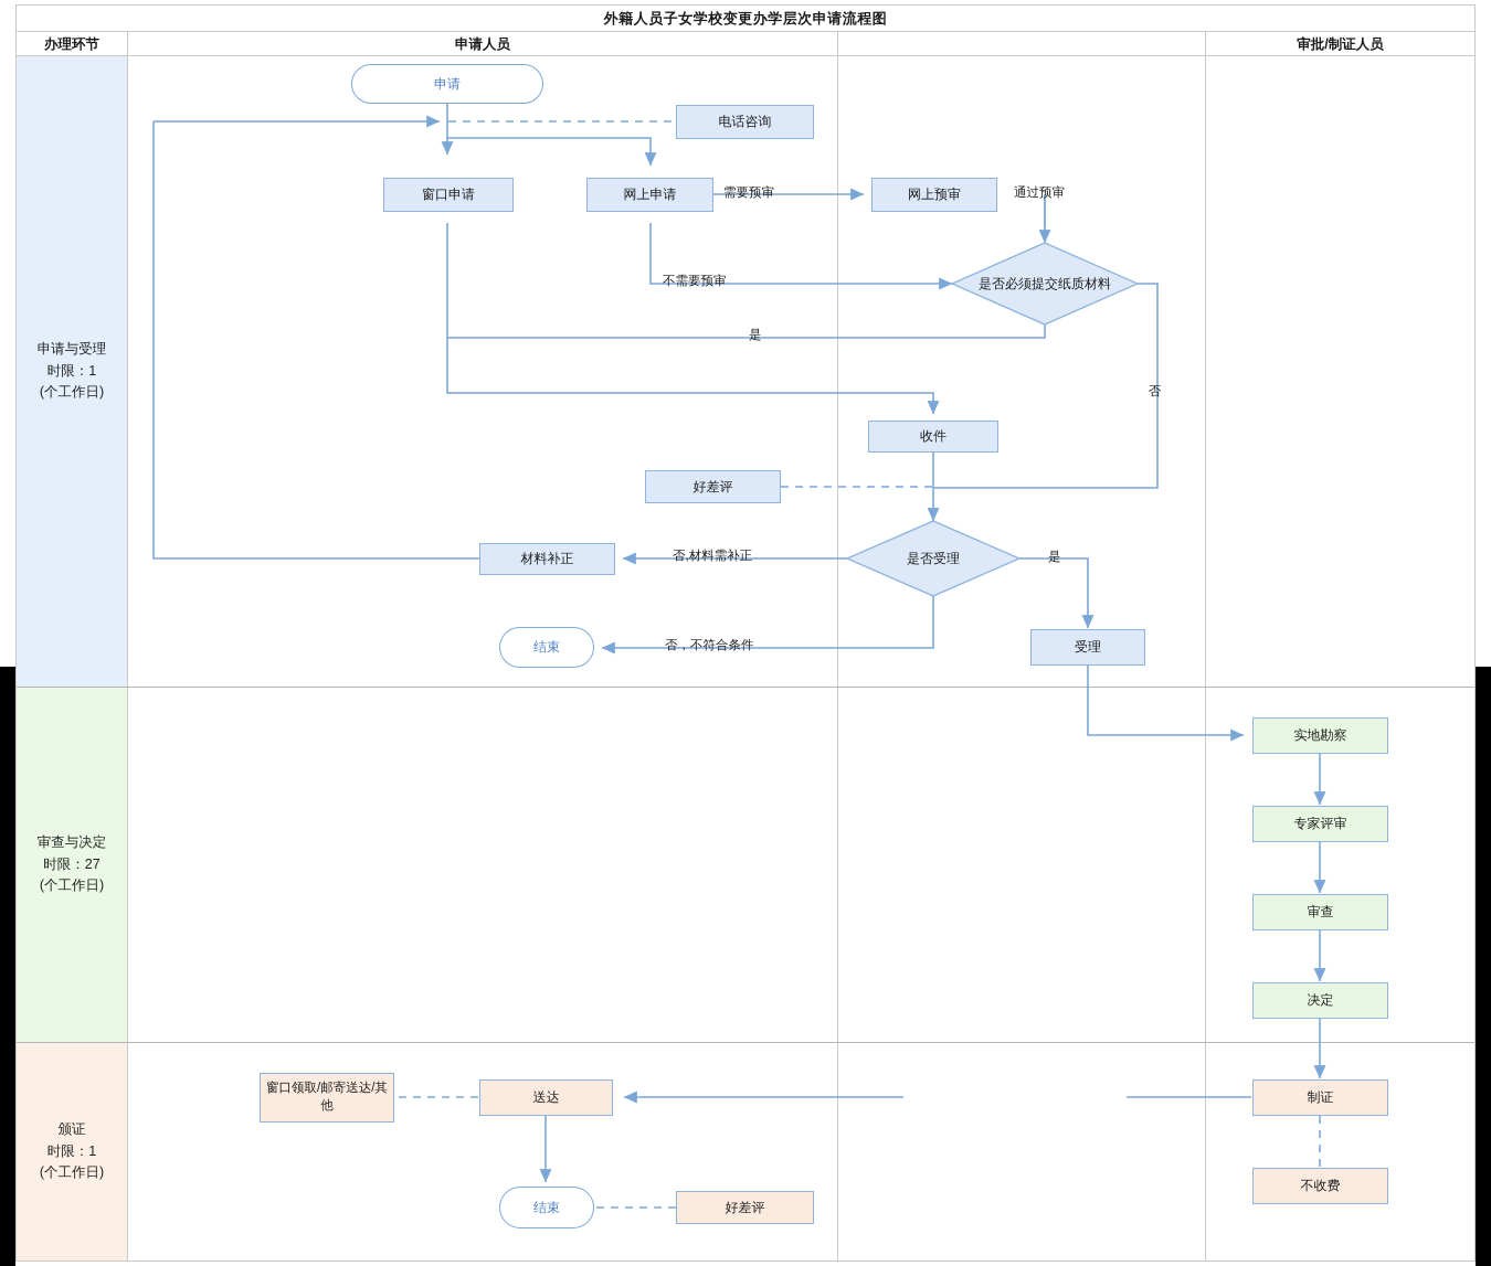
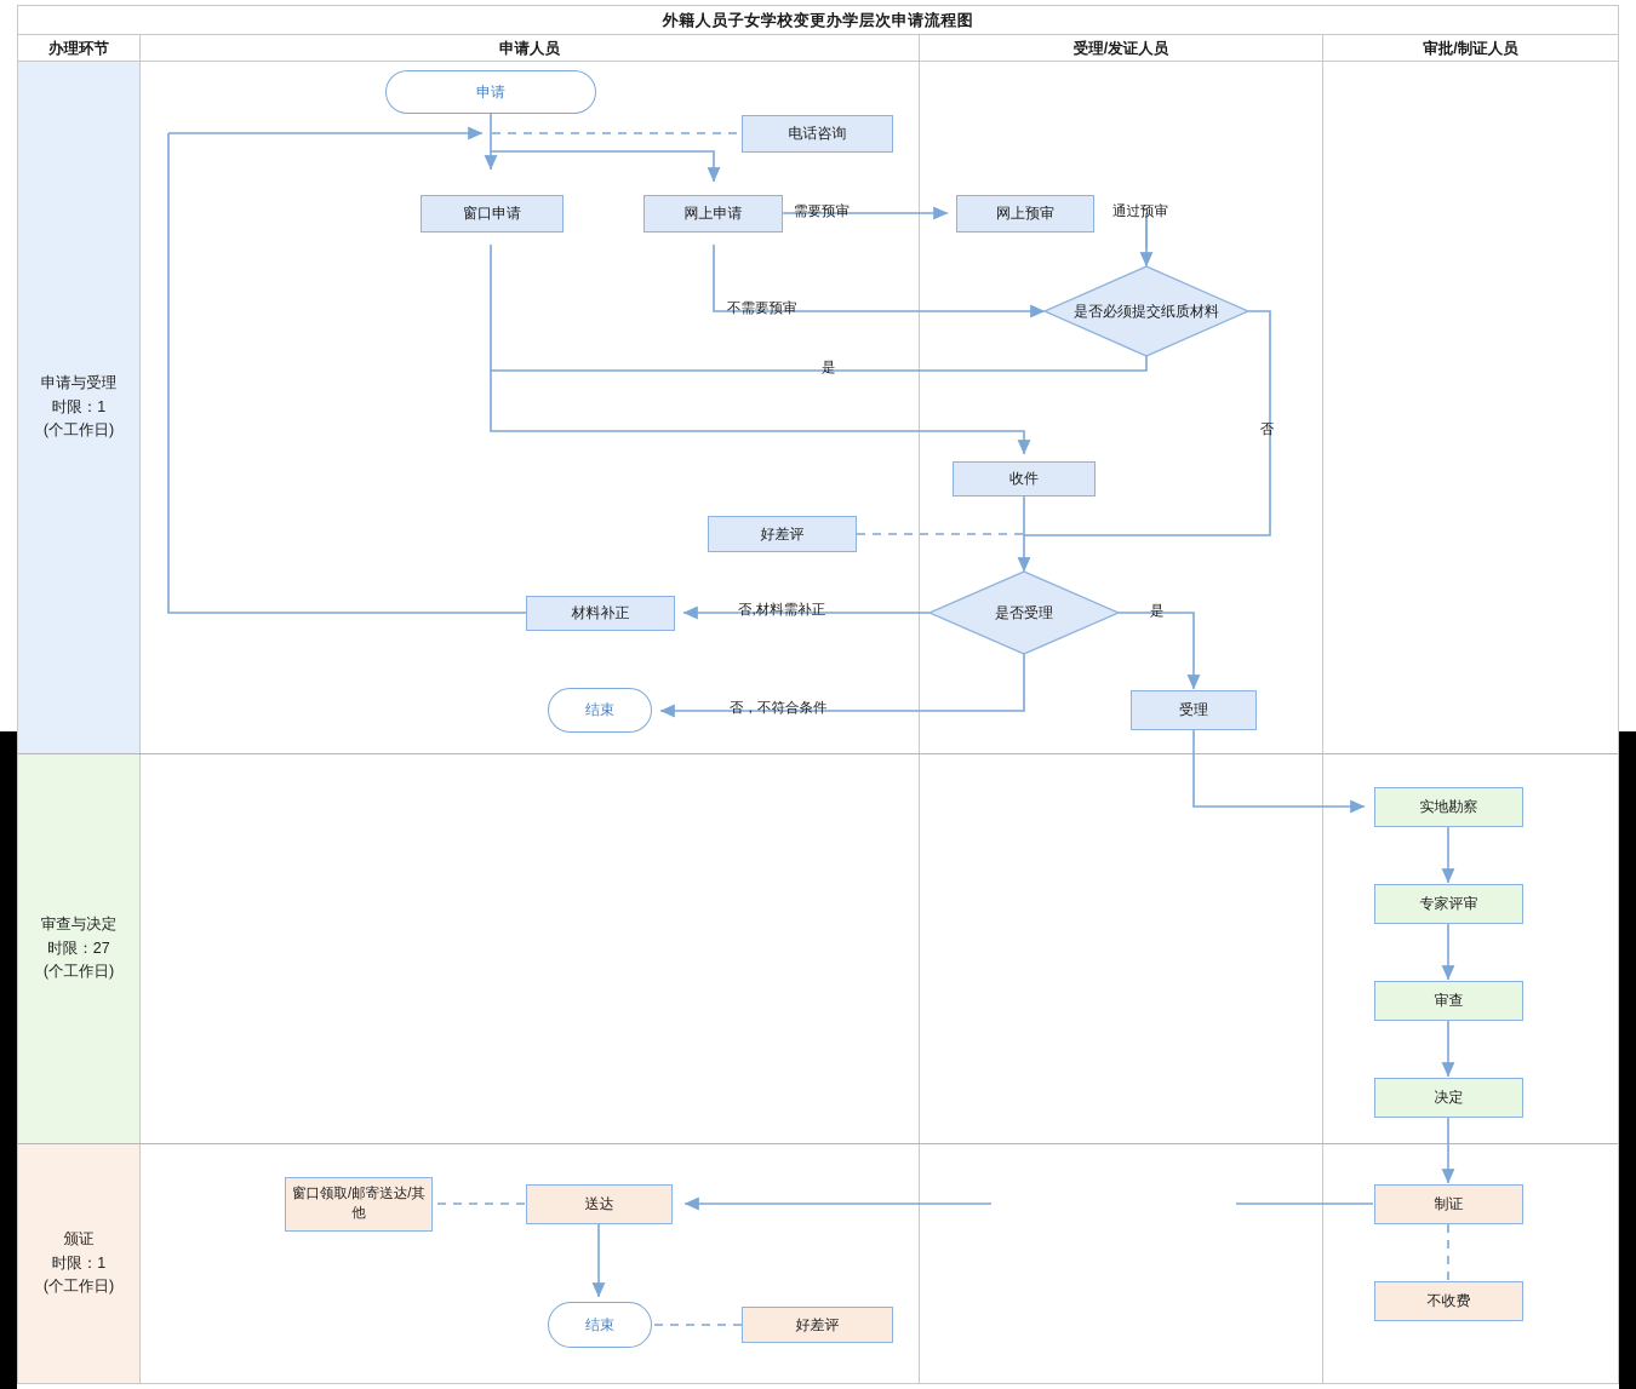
  外籍人员子女学校变更办学层次申请流程图
  办理环节
  申请人员
+ 受理/发证人员
  审批/制证人员
  申请与受理
  时限：1
  (个工作日)
  审查与决定
  时限：27
  (个工作日)
  颁证
  时限：1
  (个工作日)
  申请
  电话咨询
  窗口申请
  网上申请
  网上预审
  是否必须提交纸质材料
  收件
  好差评
  材料补正
  是否受理
  结束
  受理
  实地勘察
  专家评审
  审查
  决定
  制证
  不收费
  送达
  窗口领取/邮寄送达/其他
  结束
  好差评
  需要预审
  不需要预审
  通过预审
  是
  否,材料需补正
  否，不符合条件
  是
